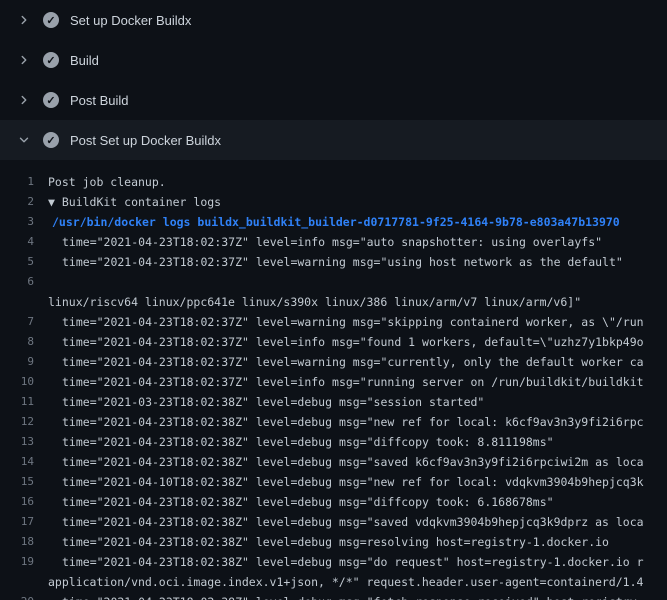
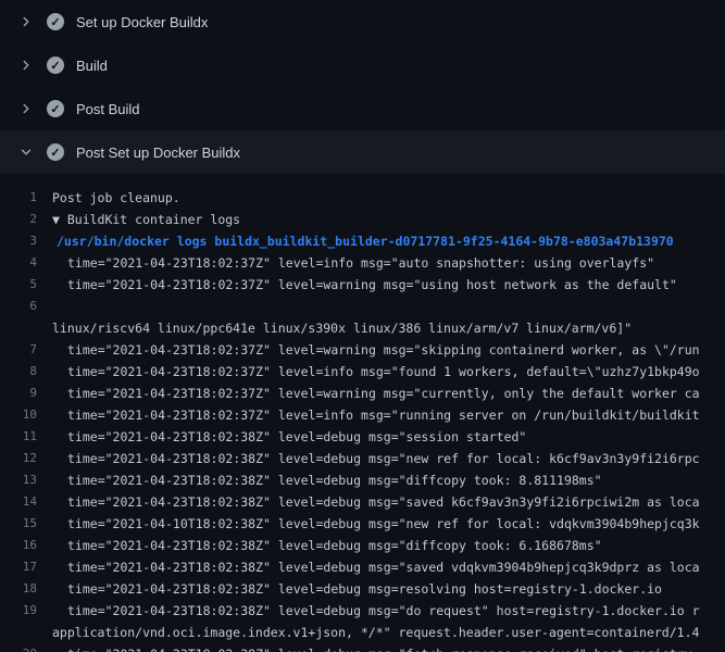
  ✓
  Set up Docker Buildx
  ✓
  Build
  ✓
  Post Build
  ✓
  Post Set up Docker Buildx
  1
  Post job cleanup.
  2
  ▼ BuildKit container logs
  3
  /usr/bin/docker logs buildx_buildkit_builder-d0717781-9f25-4164-9b78-e803a47b13970
  4
  time="2021-04-23T18:02:37Z" level=info msg="auto snapshotter: using overlayfs"
  5
  time="2021-04-23T18:02:37Z" level=warning msg="using host network as the default"
  6
  linux/riscv64 linux/ppc641e linux/s390x linux/386 linux/arm/v7 linux/arm/v6]"
  7
  time="2021-04-23T18:02:37Z" level=warning msg="skipping containerd worker, as \"/run
  8
  time="2021-04-23T18:02:37Z" level=info msg="found 1 workers, default=\"uzhz7y1bkp49o
  9
  time="2021-04-23T18:02:37Z" level=warning msg="currently, only the default worker ca
  10
  time="2021-04-23T18:02:37Z" level=info msg="running server on /run/buildkit/buildkit
  11
- time="2021-03-23T18:02:38Z" level=debug msg="session started"
+ time="2021-04-23T18:02:38Z" level=debug msg="session started"
  12
  time="2021-04-23T18:02:38Z" level=debug msg="new ref for local: k6cf9av3n3y9fi2i6rpc
  13
  time="2021-04-23T18:02:38Z" level=debug msg="diffcopy took: 8.811198ms"
  14
  time="2021-04-23T18:02:38Z" level=debug msg="saved k6cf9av3n3y9fi2i6rpciwi2m as loca
  15
  time="2021-04-10T18:02:38Z" level=debug msg="new ref for local: vdqkvm3904b9hepjcq3k
  16
  time="2021-04-23T18:02:38Z" level=debug msg="diffcopy took: 6.168678ms"
  17
  time="2021-04-23T18:02:38Z" level=debug msg="saved vdqkvm3904b9hepjcq3k9dprz as loca
  18
  time="2021-04-23T18:02:38Z" level=debug msg=resolving host=registry-1.docker.io
  19
  time="2021-04-23T18:02:38Z" level=debug msg="do request" host=registry-1.docker.io r
  application/vnd.oci.image.index.v1+json, */*" request.header.user-agent=containerd/1.4
